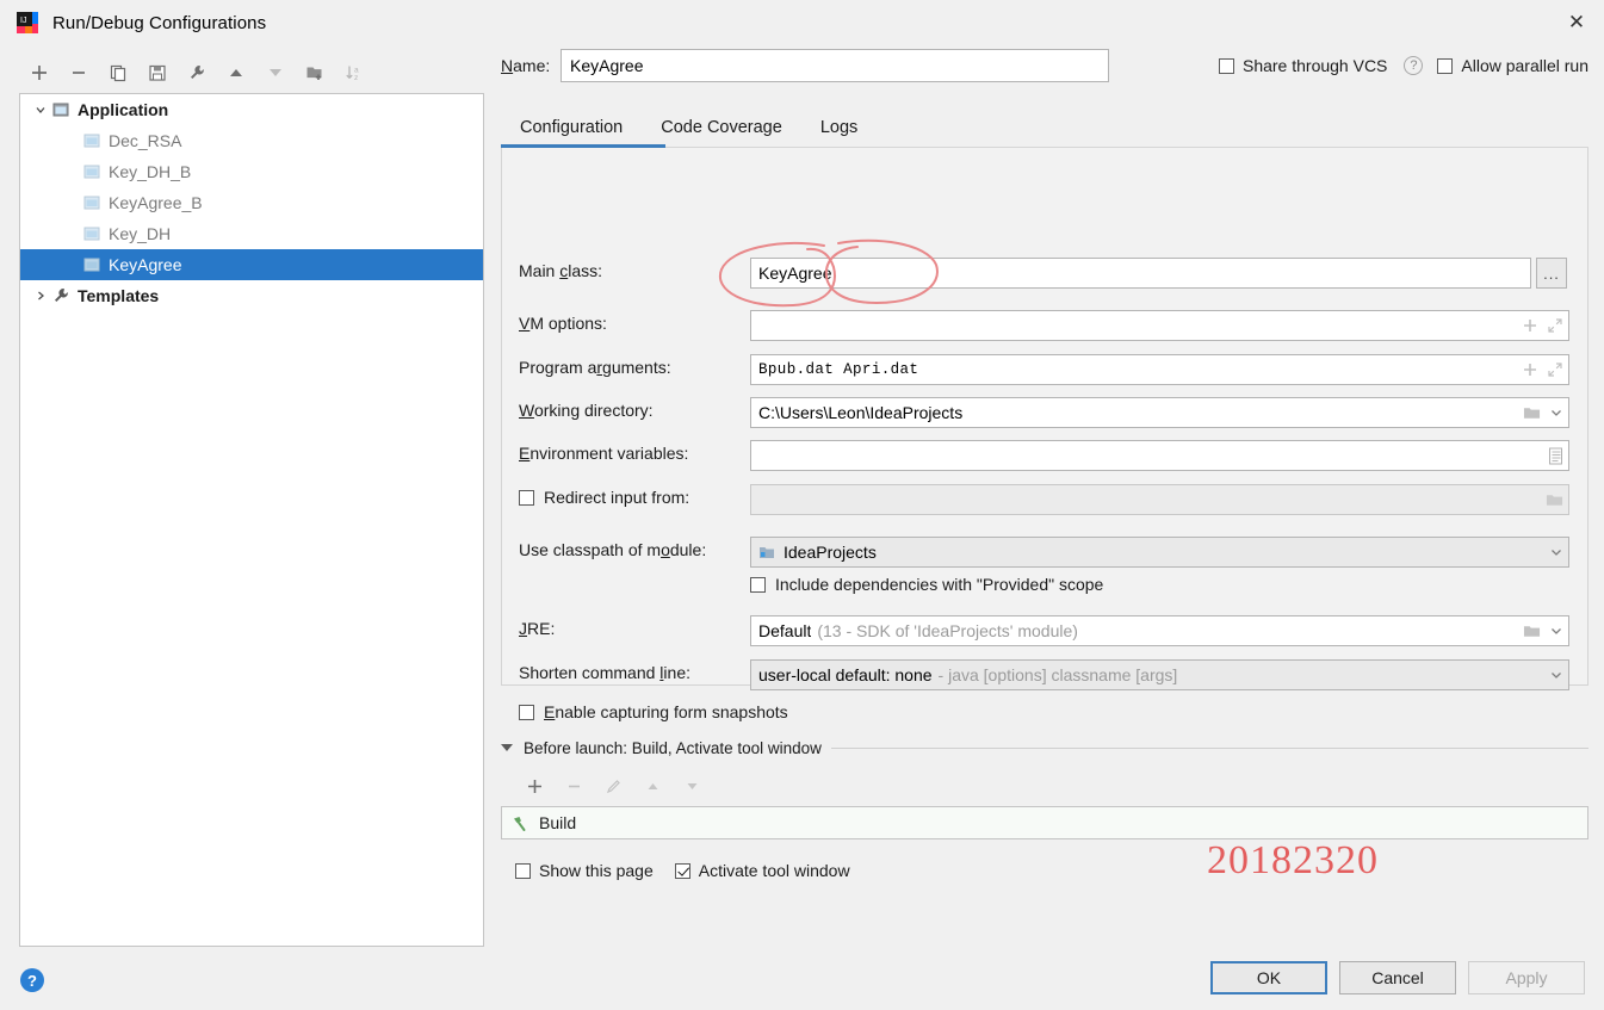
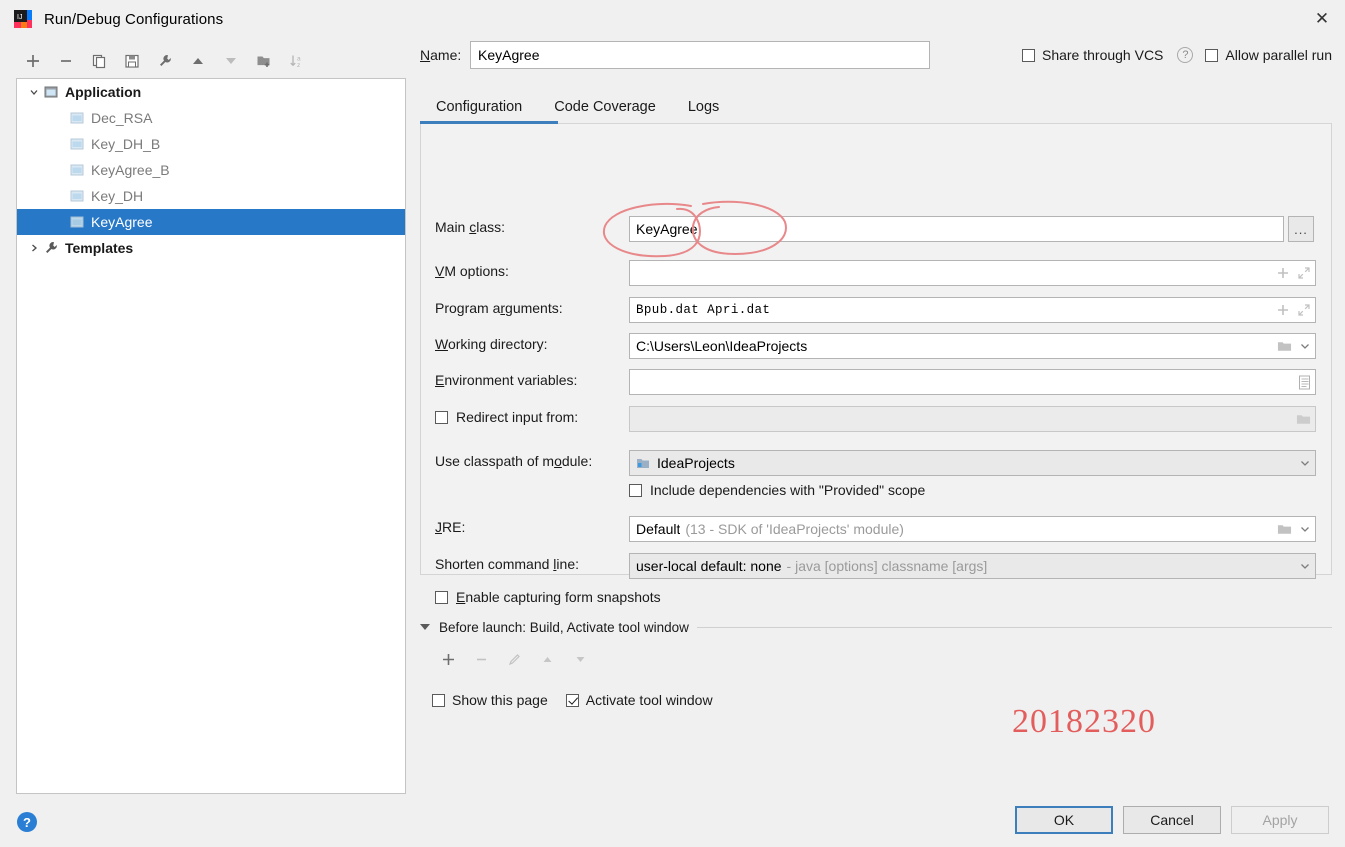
  Run/Debug Configurations
  ✕
  Application
  Dec_RSA
  Key_DH_B
  KeyAgree_B
  Key_DH
  KeyAgree
  Templates
  Name:
  KeyAgree
  Share through VCS
  ?
  Allow parallel run
  Configuration
  Code Coverage
  Logs
  Main class:
  KeyAgre
  ...
  VM options:
  Program arguments:
  Bpub.dat Apri.dat
  Working directory:
  C:\Users\Leon\IdeaProjects
  Environment variables:
  Redirect input from:
  Use classpath of module:
  IdeaProjects
  Include dependencies with "Provided" scope
  JRE:
  Default
  (13 - SDK of 'IdeaProjects' module)
  Shorten command line:
  user-local default: none
  - java [options] classname [args]
  Enable capturing form snapshots
  Before launch: Build, Activate tool window
- Build
  Show this page
  Activate tool window
  20182320
  ?
  OK
  Cancel
  Apply
